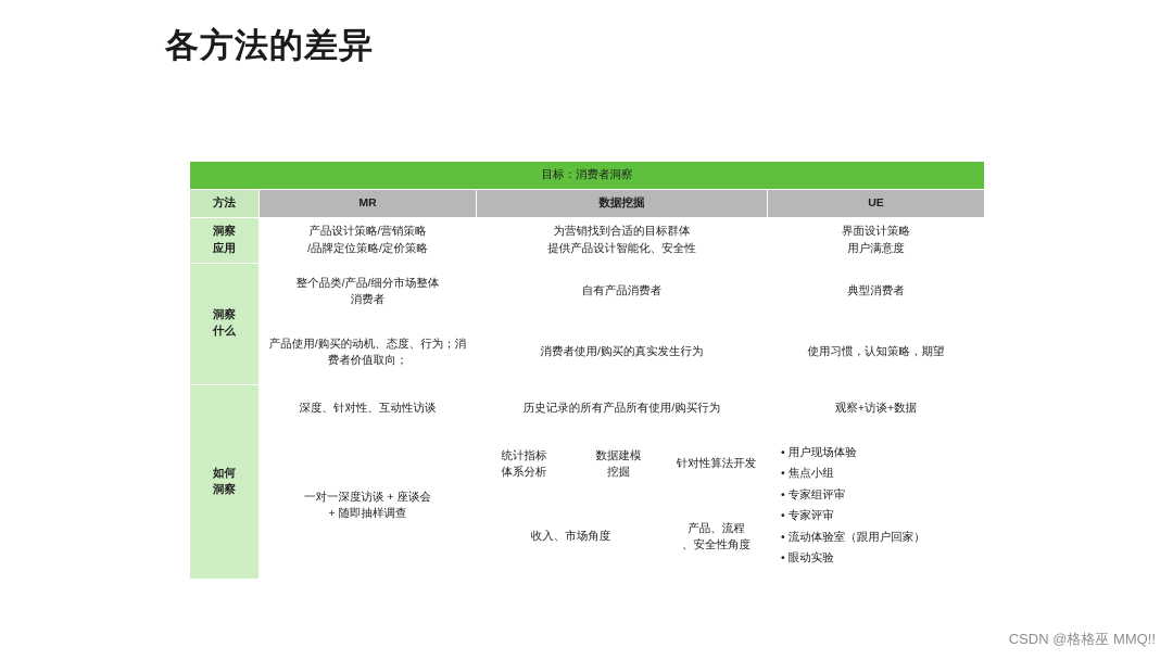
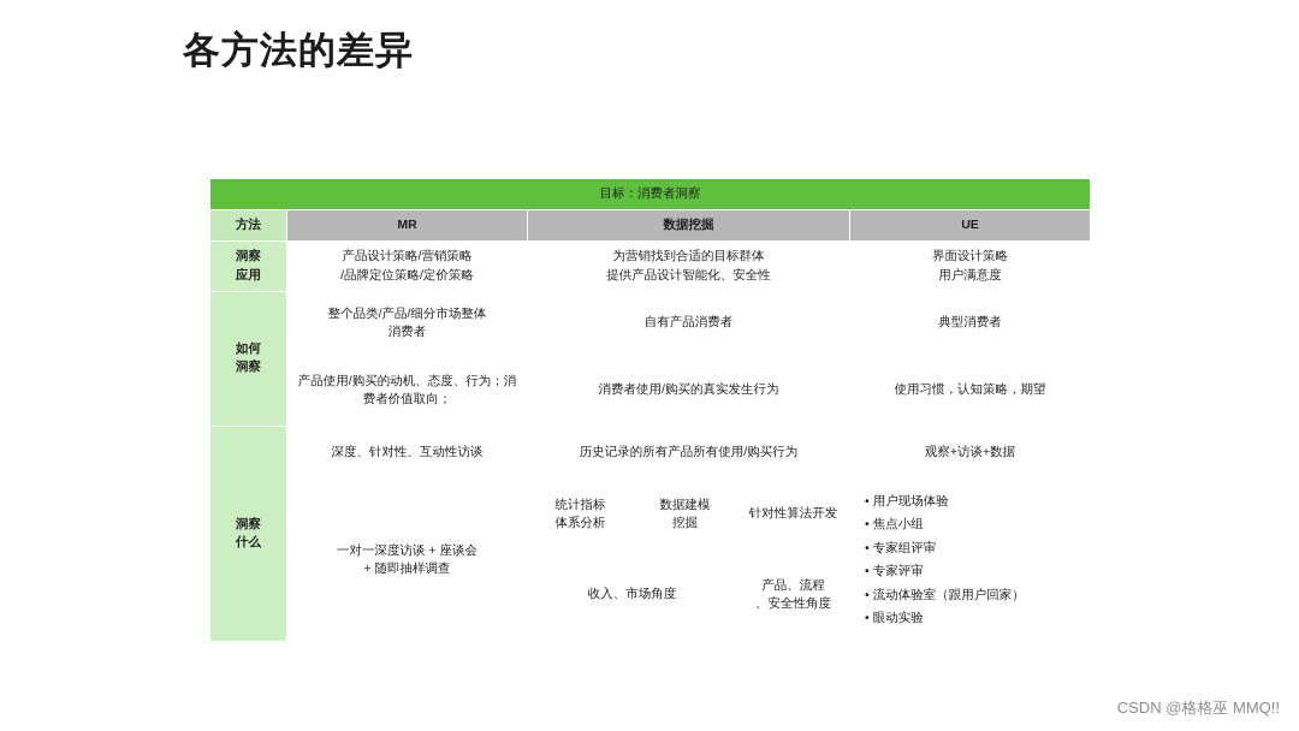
  各方法的差异
  目标：消费者洞察
  方法	MR	数据挖掘	UE
  洞察 应用	产品设计策略/营销策略 /品牌定位策略/定价策略	为营销找到合适的目标群体 提供产品设计智能化、安全性	界面设计策略 用户满意度
- 洞察 什么	整个品类/产品/细分市场整体 消费者	自有产品消费者	典型消费者
+ 如何 洞察	整个品类/产品/细分市场整体 消费者	自有产品消费者	典型消费者
  产品使用/购买的动机、态度、行为；消费者价值取向；	消费者使用/购买的真实发生行为	使用习惯，认知策略，期望
- 如何 洞察	深度、针对性、互动性访谈	历史记录的所有产品所有使用/购买行为	观察+访谈+数据
+ 洞察 什么	深度、针对性、互动性访谈	历史记录的所有产品所有使用/购买行为	观察+访谈+数据
  一对一深度访谈 + 座谈会 + 随即抽样调查	统计指标 体系分析	数据建模 挖掘	针对性算法开发	用户现场体验 焦点小组 专家组评审 专家评审 流动体验室（跟用户回家） 眼动实验
  收入、市场角度	产品、流程 、安全性角度
  CSDN @格格巫 MMQ!!
